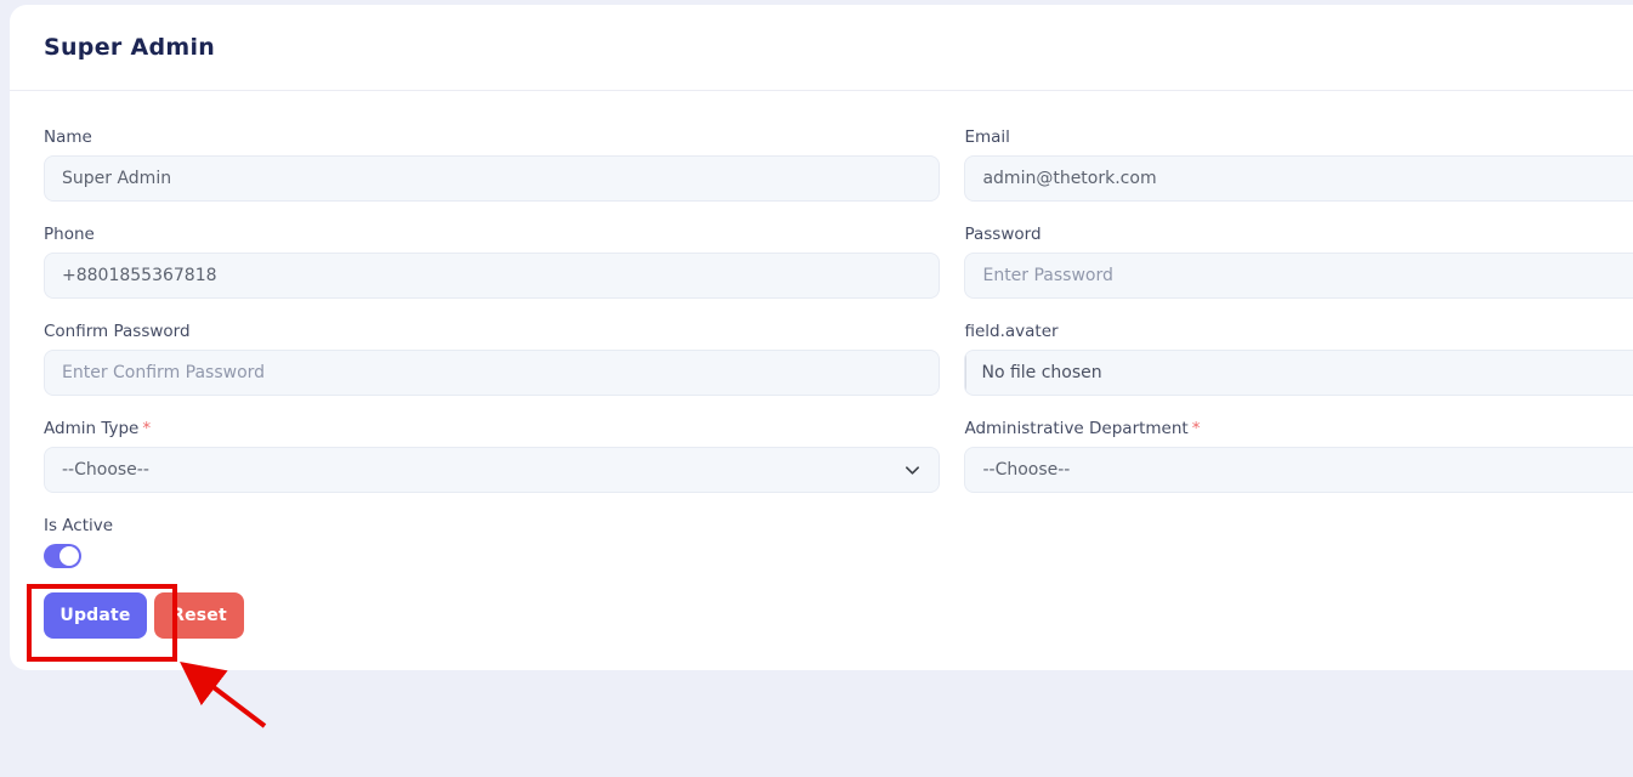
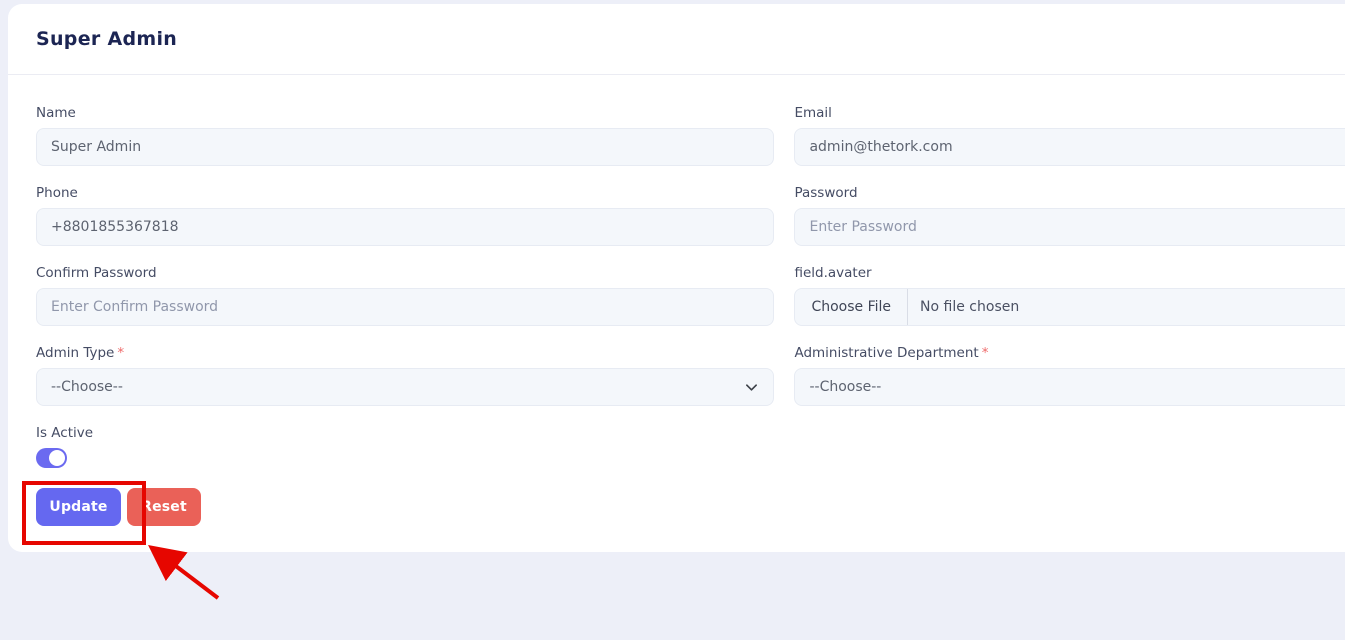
  Super Admin
  Name
  Super Admin
  Phone
  +8801855367818
  Confirm Password
  Enter Confirm Password
  Admin Type *
  --Choose--
  Is Active
  Update
  Reset
  Email
  admin@thetork.com
  Password
  Enter Password
  field.avater
+ Choose File
  No file chosen
  Administrative Department *
  --Choose--
